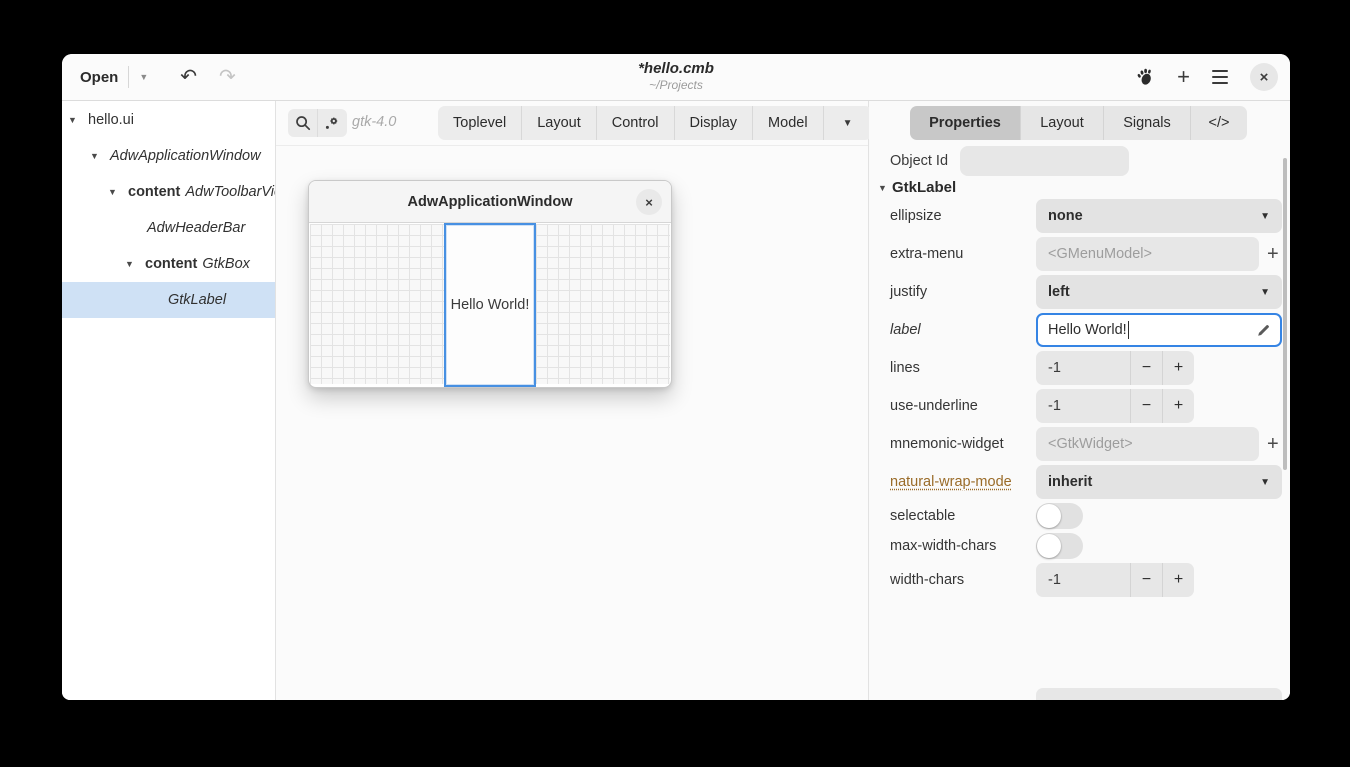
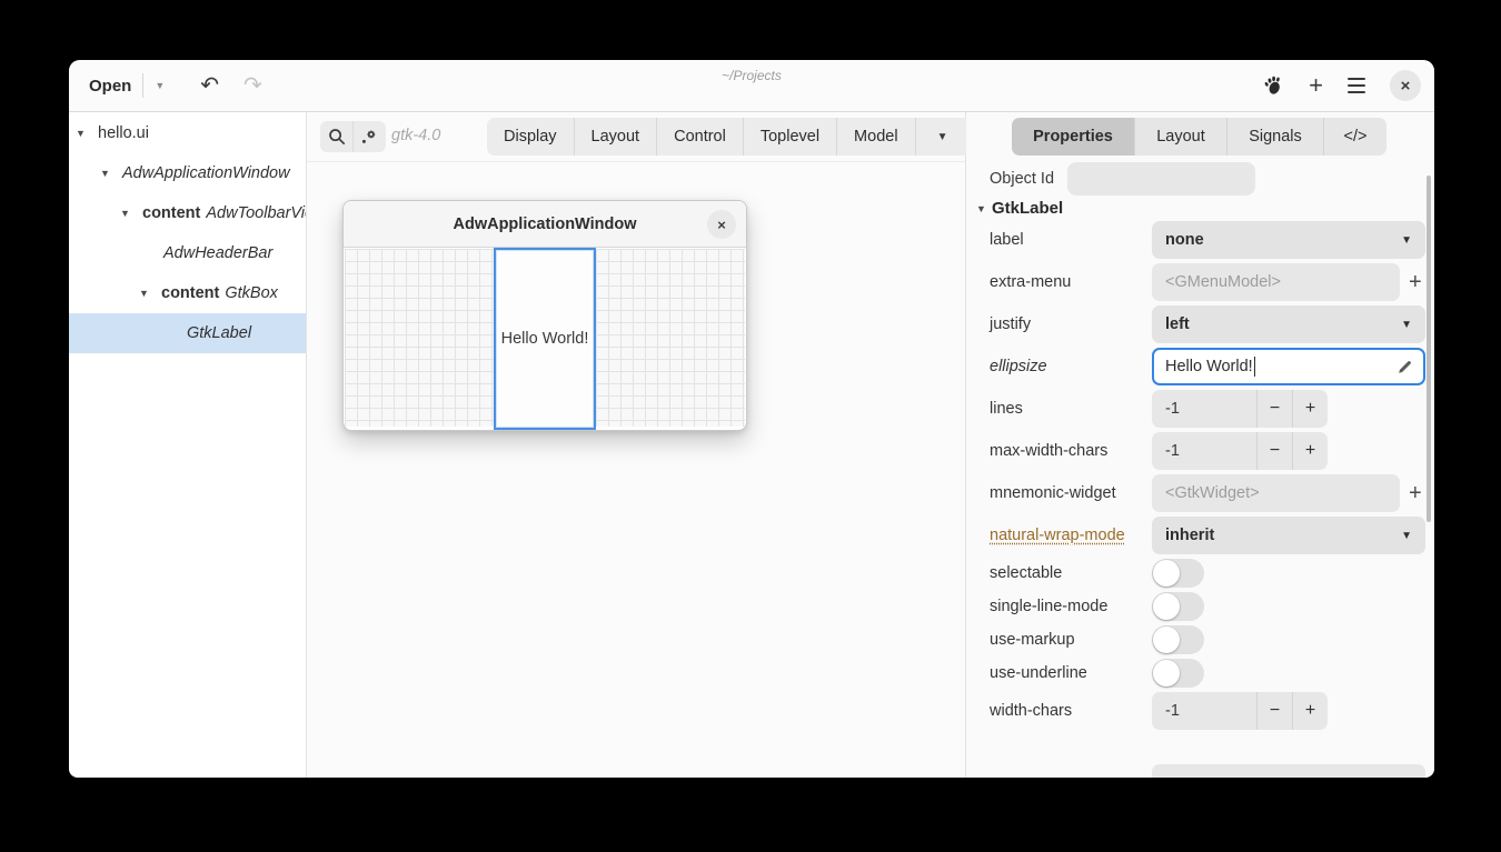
  Open
  ▼
  ↶
  ↷
- *hello.cmb
  ~/Projects
  +
  ×
  ▼
  hello.ui
  ▼
  AdwApplicationWindow
  ▼
  content
  AdwToolbarVi
  AdwHeaderBar
  ▼
  content
  GtkBox
  GtkLabel
  gtk-4.0
- Toplevel
+ Display
  Layout
  Control
- Display
+ Toplevel
  Model
  ▼
  AdwApplicationWindow
  ×
  Hello World!
  Properties
  Layout
  Signals
  </>
  Object Id
  ▼
  GtkLabel
- ellipsize
+ label
  none
  ▼
  extra-menu
  <GMenuModel>
  +
  justify
  left
  ▼
- label
+ ellipsize
  Hello World!
  lines
  -1
  −
  +
- use-underline
+ max-width-chars
  -1
  −
  +
  mnemonic-widget
  <GtkWidget>
  +
  natural-wrap-mode
  inherit
  ▼
  selectable
+ single-line-mode
+ use-markup
- max-width-chars
+ use-underline
  width-chars
  -1
  −
  +
